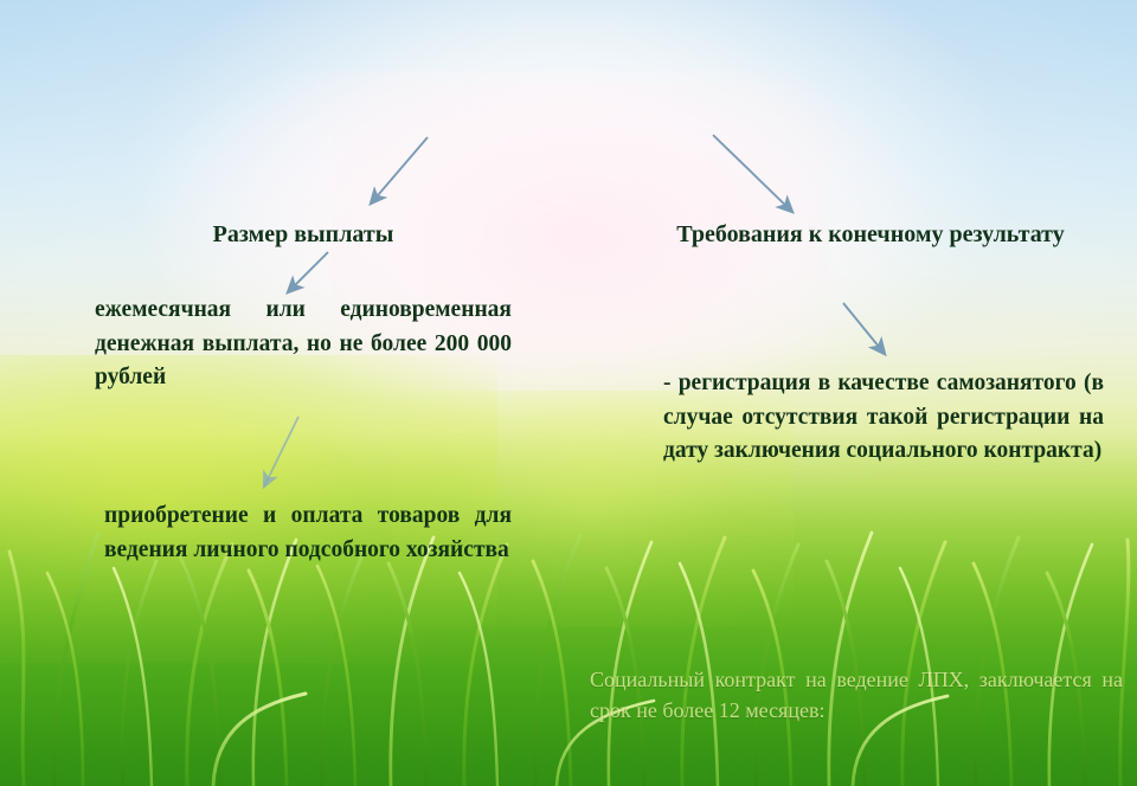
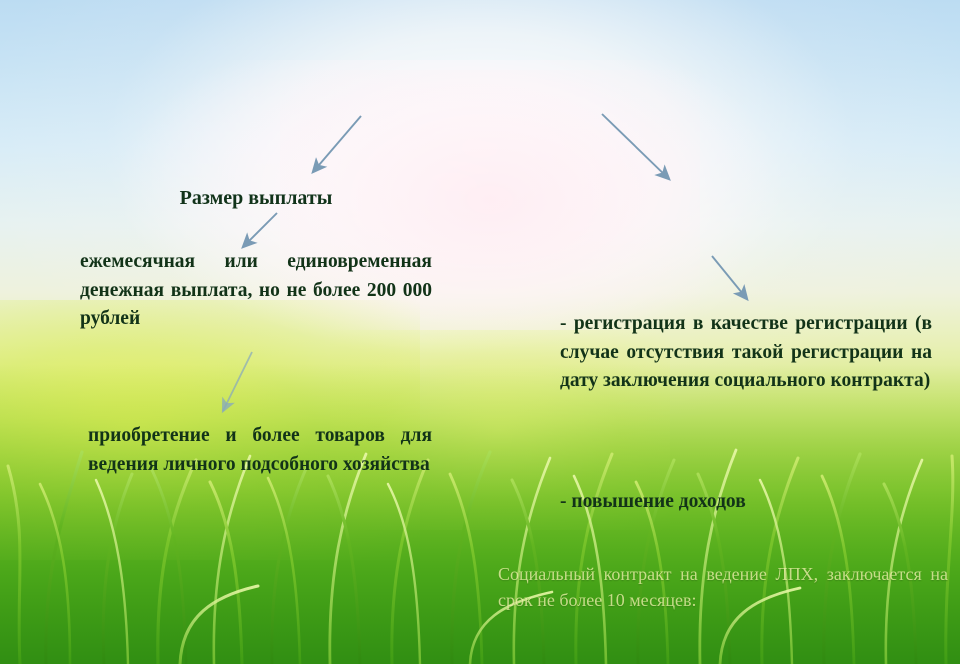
  Размер выплаты
  ежемесячная или единовременная денежная выплата, но не более 200 000 рублей
- приобретение и оплата товаров для ведения личного подсобного хозяйства
+ приобретение и более товаров для ведения личного подсобного хозяйства
- Требования к конечному результату
- - регистрация в качестве самозанятого (в случае отсутствия такой регистрации на дату заключения социального контракта)
+ - регистрация в качестве регистрации (в случае отсутствия такой регистрации на дату заключения социального контракта)
+ - повышение доходов
- Социальный контракт на ведение ЛПХ, заключается на срок не более 12 месяцев:
+ Социальный контракт на ведение ЛПХ, заключается на срок не более 10 месяцев:
